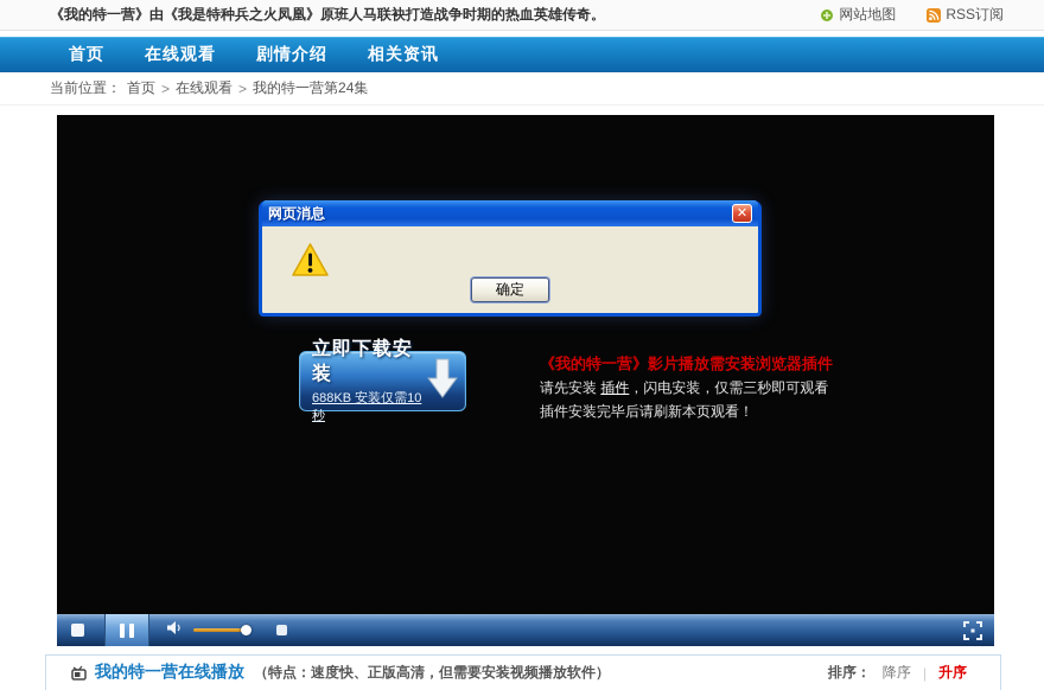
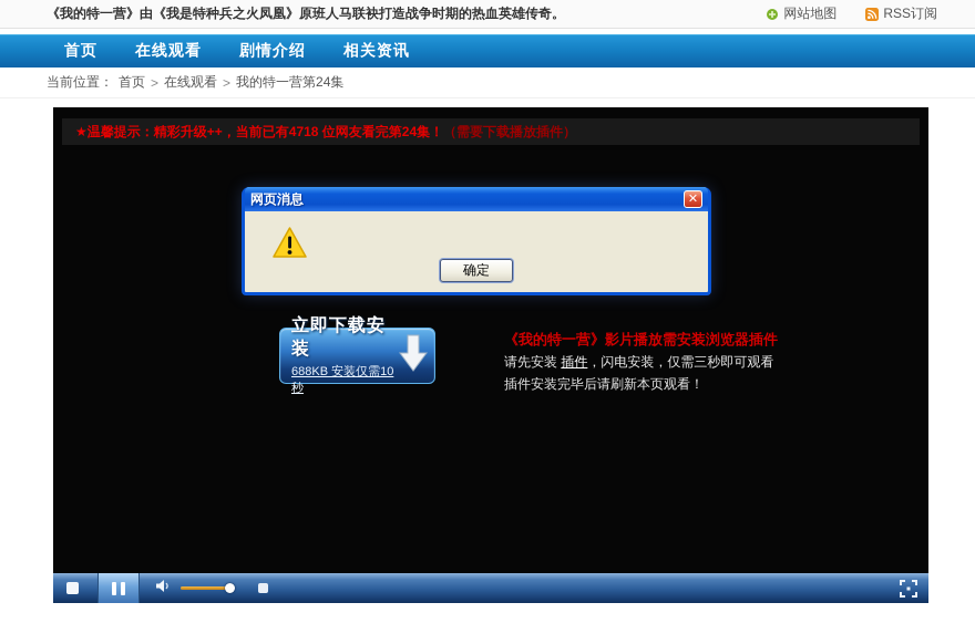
  《我的特一营》由《我是特种兵之火凤凰》原班人马联袂打造战争时期的热血英雄传奇。
  网站地图
  RSS订阅
  首页
  在线观看
  剧情介绍
  相关资讯
  当前位置：
  首页
  >
  在线观看
  >
  我的特一营第24集
+ ★温馨提示：精彩升级++，当前已有4718 位网友看完第24集！
+ （需要下载播放插件）
  网页消息
  ✕
  确定
  立即下载安装
  688KB 安装仅需10秒
  《我的特一营》影片播放需安装浏览器插件
  请先安装 插件，闪电安装，仅需三秒即可观看
  插件安装完毕后请刷新本页观看！
- 我的特一营在线播放
- （特点：速度快、正版高清，但需要安装视频播放软件）
- 排序：
- 降序
- |
- 升序
